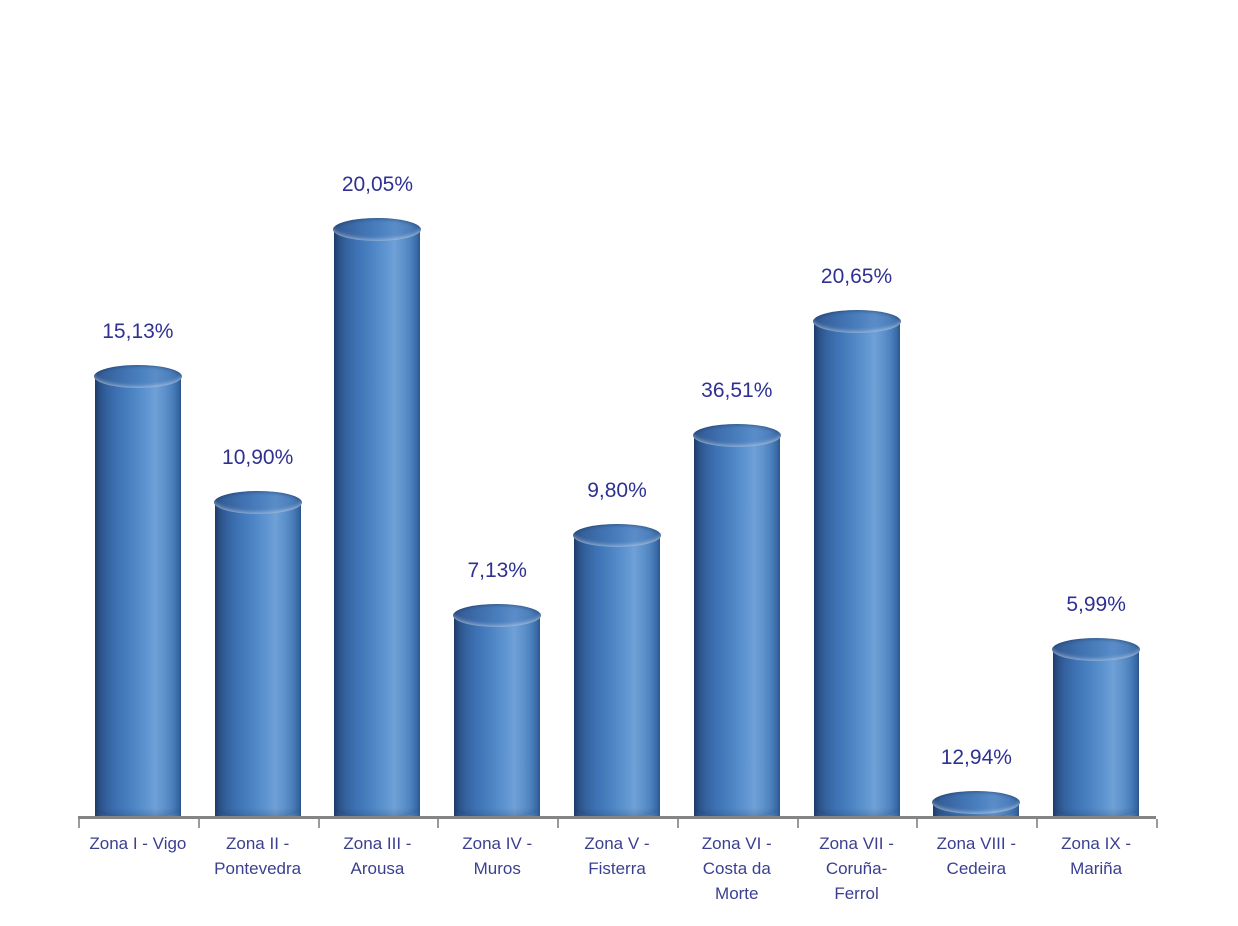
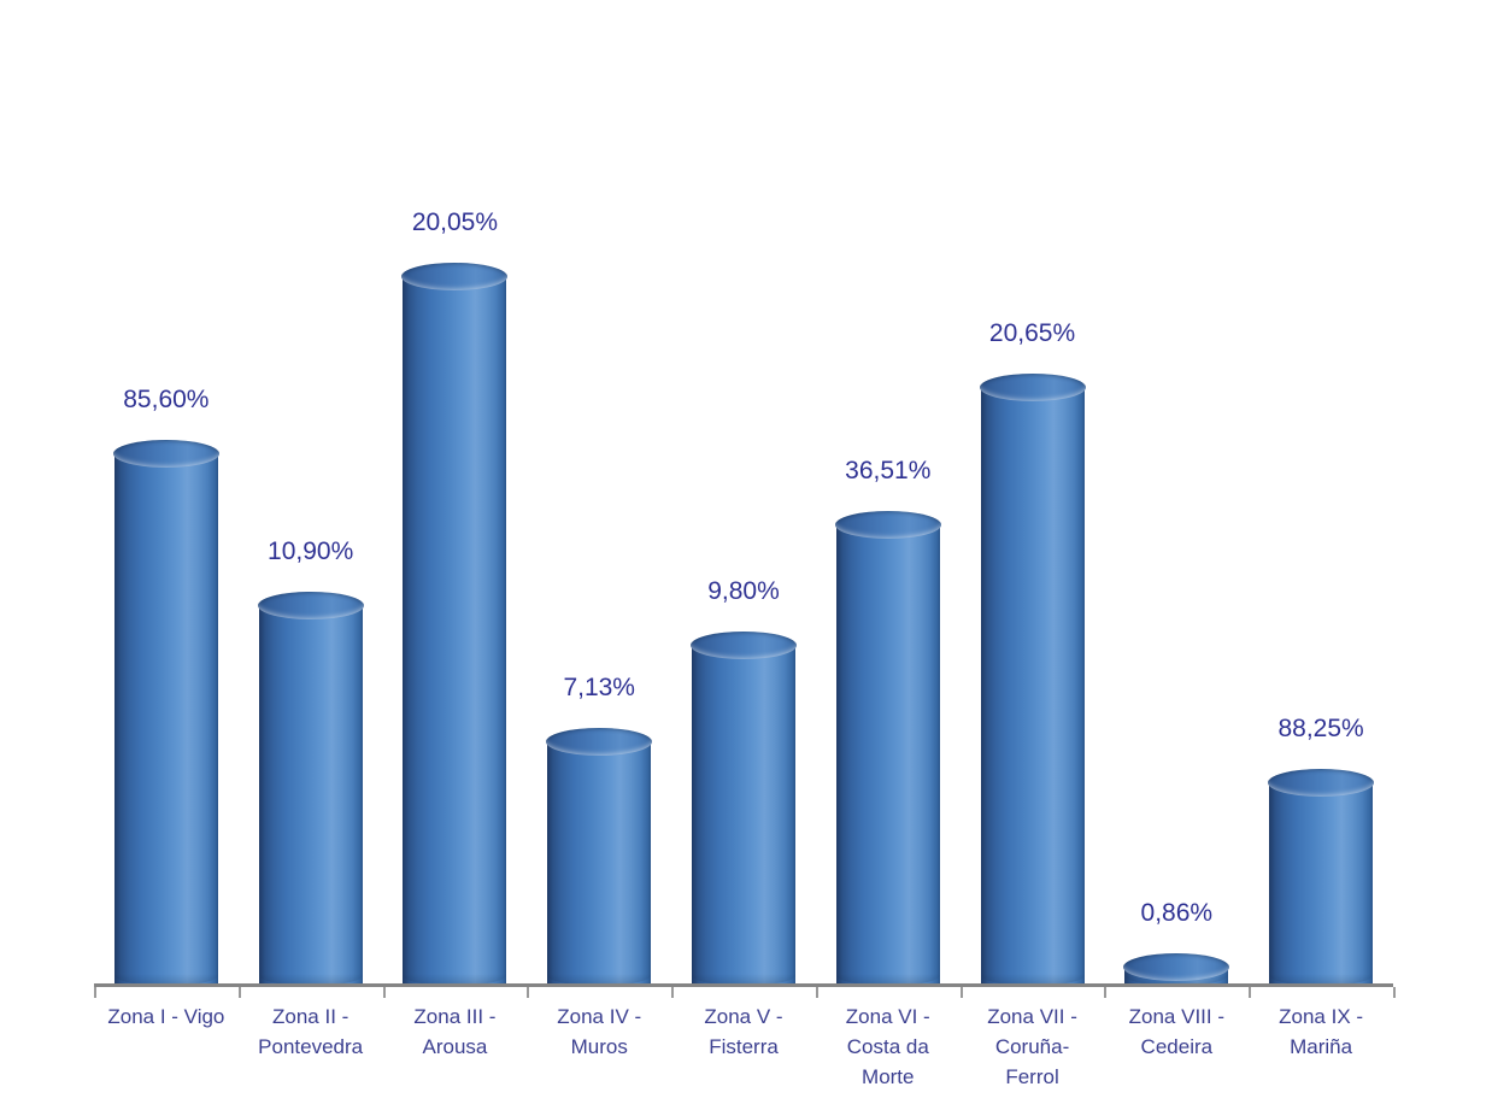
- 15,13%
+ 85,60%
  10,90%
  20,05%
  7,13%
  9,80%
  36,51%
  20,65%
- 12,94%
+ 0,86%
- 5,99%
+ 88,25%
  Zona I - Vigo
  Zona II -
  Pontevedra
  Zona III -
  Arousa
  Zona IV -
  Muros
  Zona V -
  Fisterra
  Zona VI -
  Costa da
  Morte
  Zona VII -
  Coruña-
  Ferrol
  Zona VIII -
  Cedeira
  Zona IX -
  Mariña
